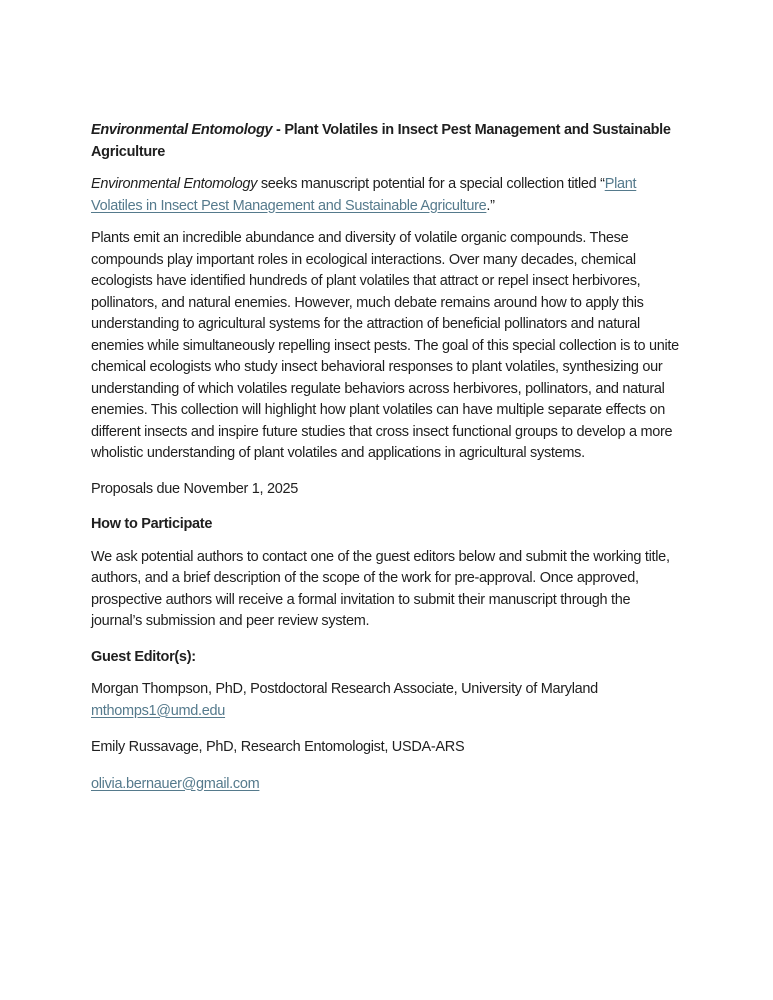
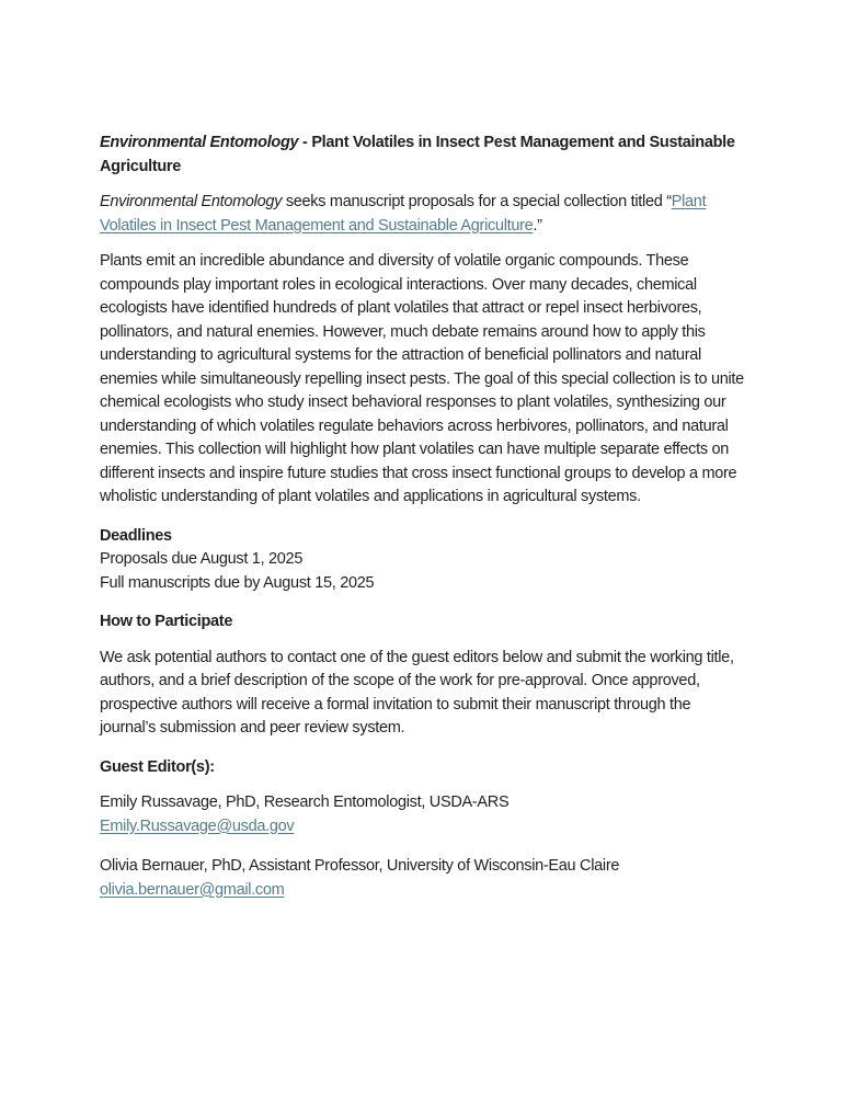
  Environmental Entomology - Plant Volatiles in Insect Pest Management and Sustainable Agriculture
- Environmental Entomology seeks manuscript potential for a special collection titled “Plant Volatiles in Insect Pest Management and Sustainable Agriculture.”
+ Environmental Entomology seeks manuscript proposals for a special collection titled “Plant Volatiles in Insect Pest Management and Sustainable Agriculture.”
  Plants emit an incredible abundance and diversity of volatile organic compounds. These compounds play important roles in ecological interactions. Over many decades, chemical ecologists have identified hundreds of plant volatiles that attract or repel insect herbivores, pollinators, and natural enemies. However, much debate remains around how to apply this understanding to agricultural systems for the attraction of beneficial pollinators and natural enemies while simultaneously repelling insect pests. The goal of this special collection is to unite chemical ecologists who study insect behavioral responses to plant volatiles, synthesizing our understanding of which volatiles regulate behaviors across herbivores, pollinators, and natural enemies. This collection will highlight how plant volatiles can have multiple separate effects on different insects and inspire future studies that cross insect functional groups to develop a more wholistic understanding of plant volatiles and applications in agricultural systems.
+ Deadlines
- Proposals due November 1, 2025
+ Proposals due August 1, 2025
+ Full manuscripts due by August 15, 2025
  How to Participate
  We ask potential authors to contact one of the guest editors below and submit the working title, authors, and a brief description of the scope of the work for pre-approval. Once approved, prospective authors will receive a formal invitation to submit their manuscript through the journal’s submission and peer review system.
  Guest Editor(s):
- Morgan Thompson, PhD, Postdoctoral Research Associate, University of Maryland
- mthomps1@umd.edu
  Emily Russavage, PhD, Research Entomologist, USDA-ARS
+ Emily.Russavage@usda.gov
+ Olivia Bernauer, PhD, Assistant Professor, University of Wisconsin-Eau Claire
  olivia.bernauer@gmail.com
